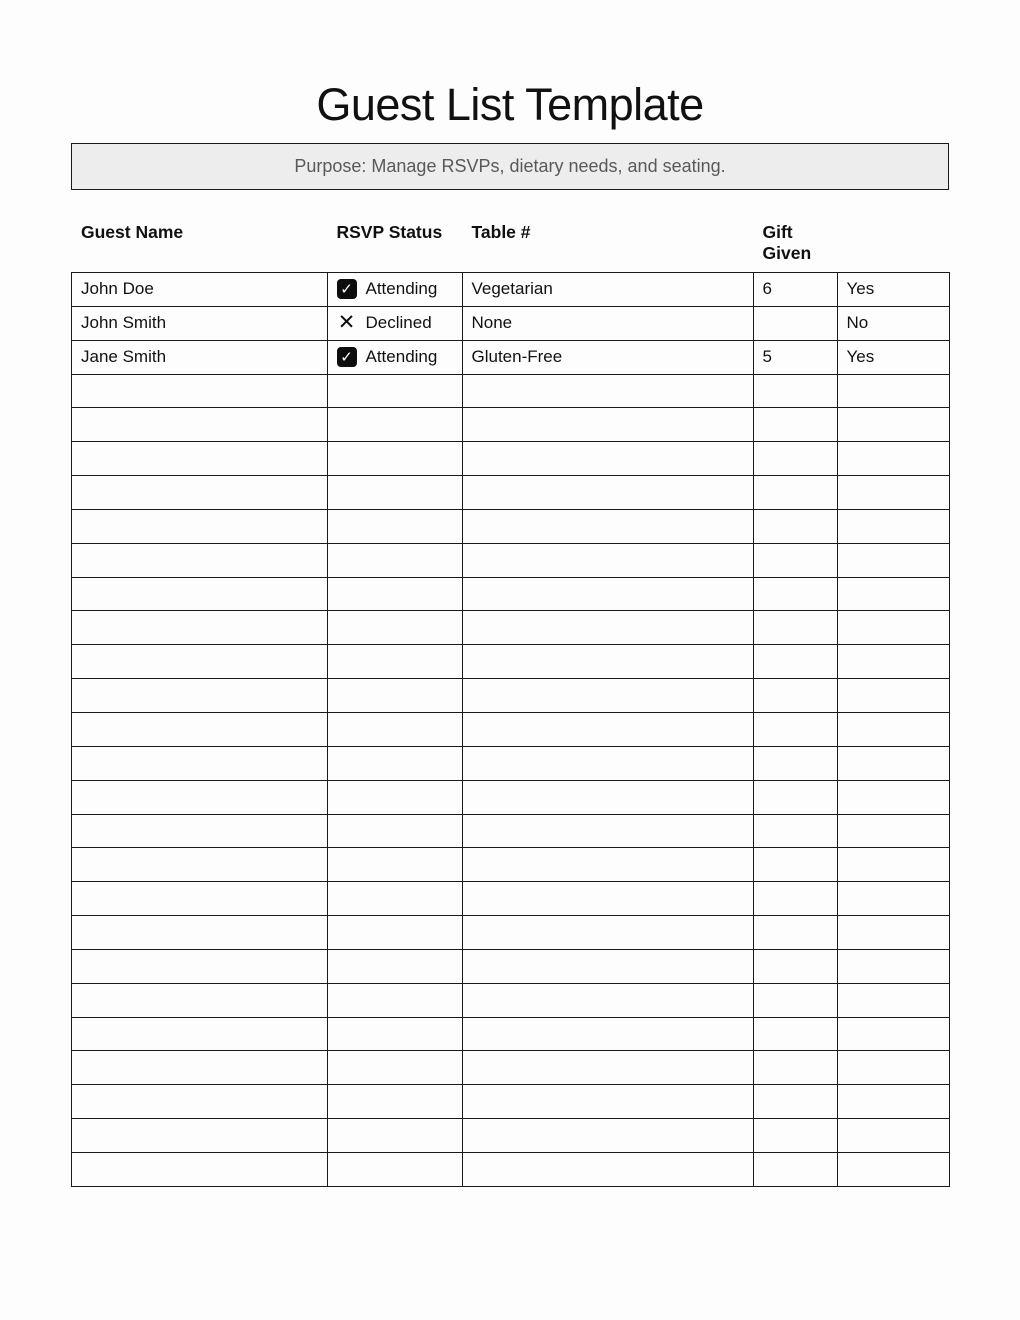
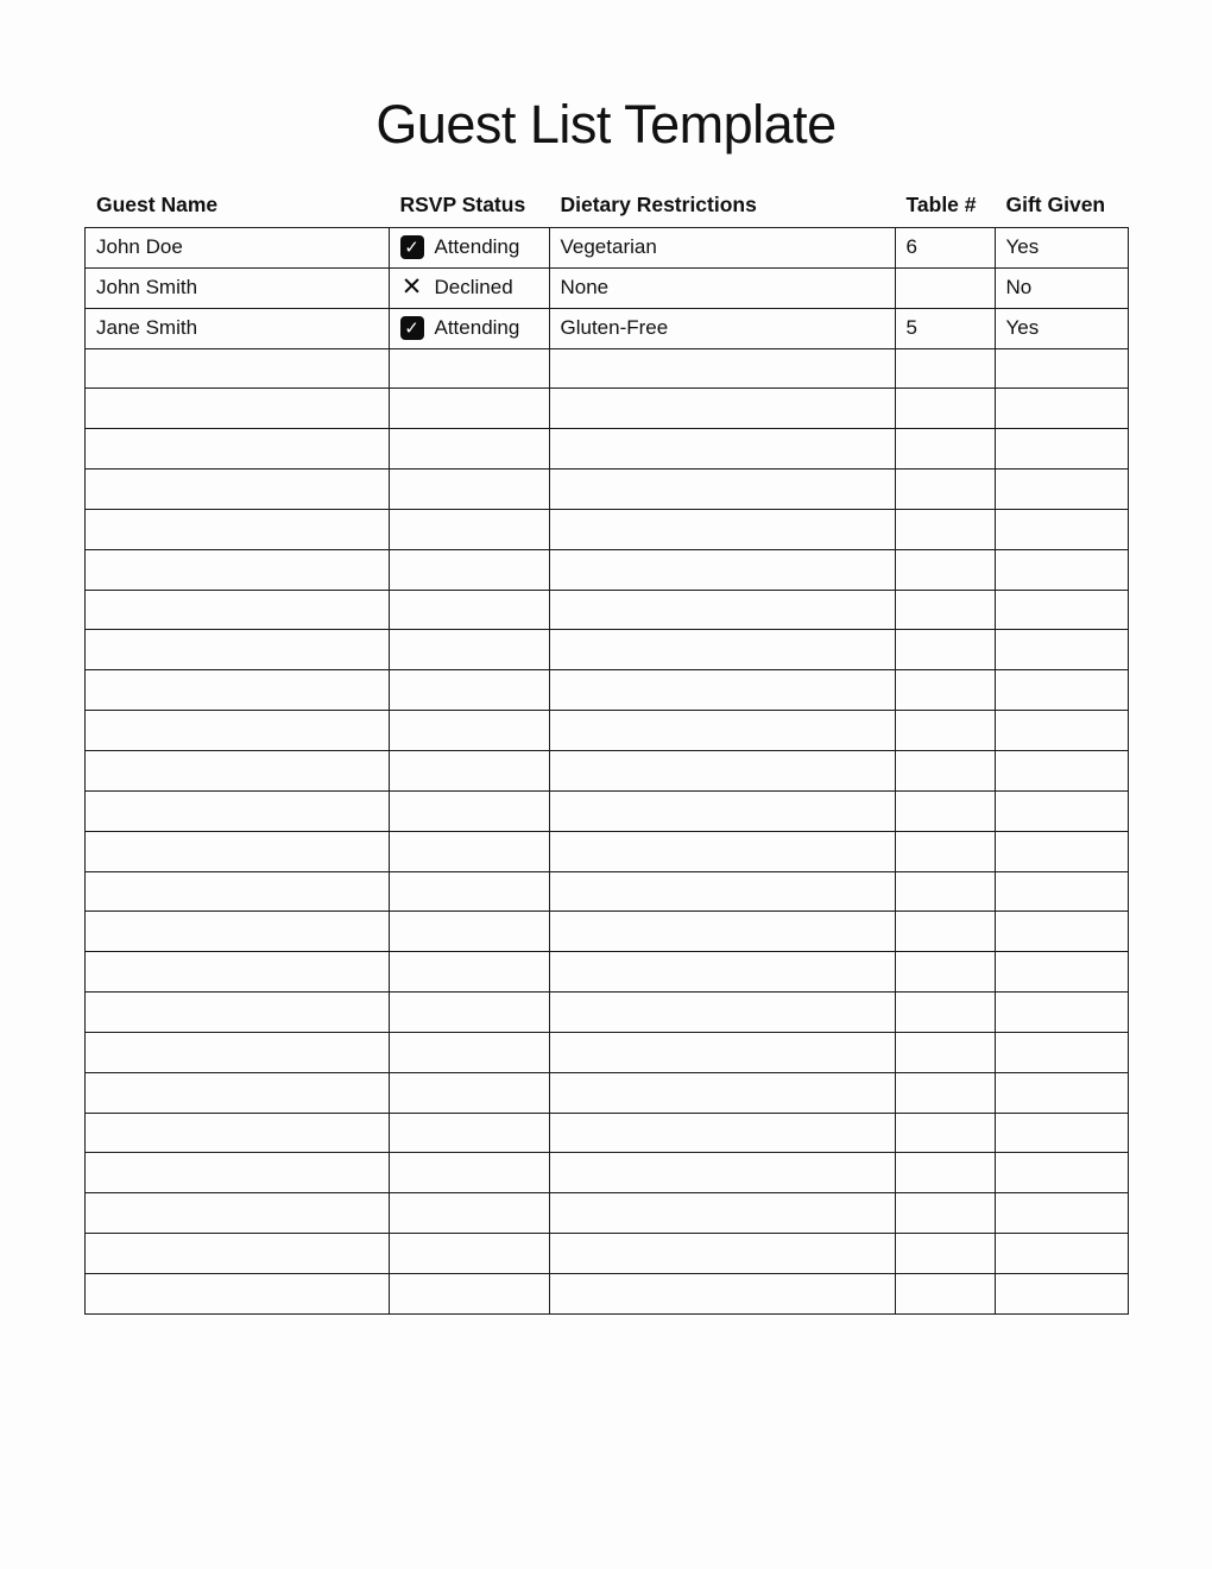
  Guest List Template
- Purpose: Manage RSVPs, dietary needs, and seating.
  Guest Name
  RSVP Status
+ Dietary Restrictions
  Table #
  Gift Given
  John Doe	Attending	Vegetarian	6	Yes
  John Smith	Declined	None		No
  Jane Smith	Attending	Gluten-Free	5	Yes
